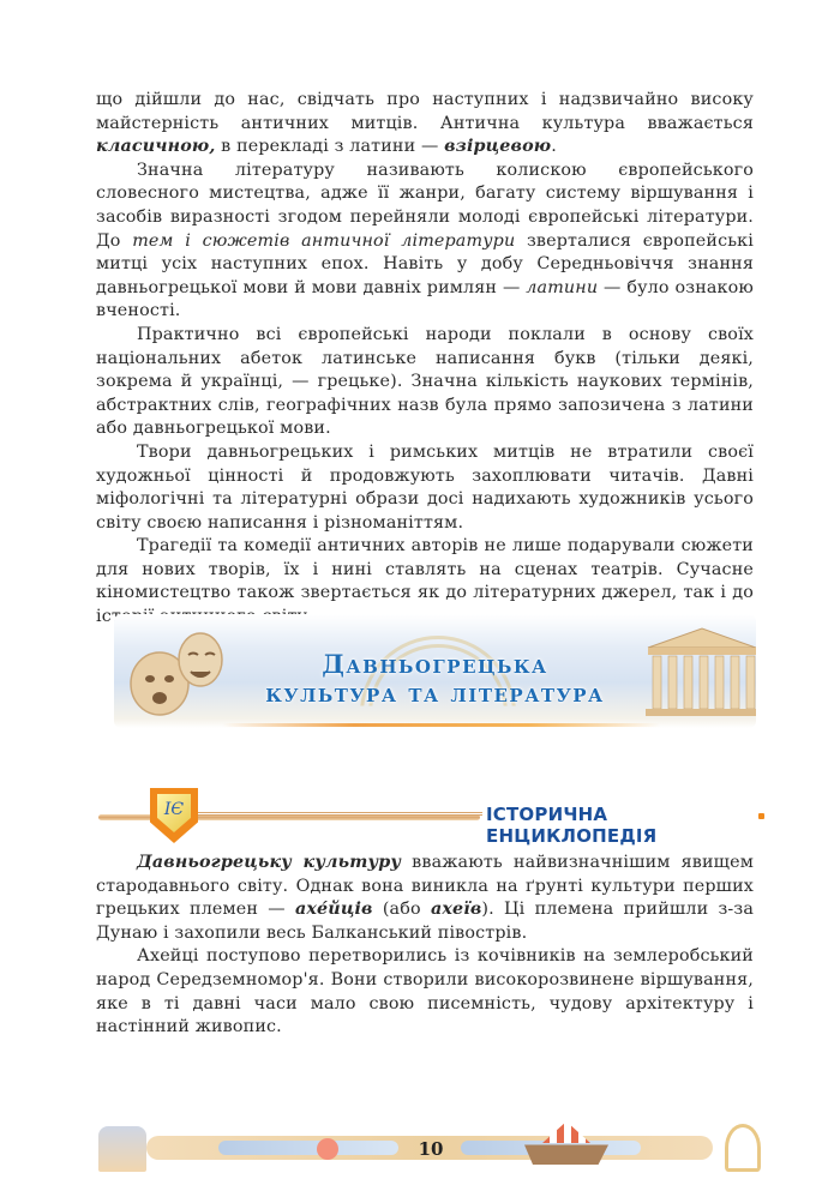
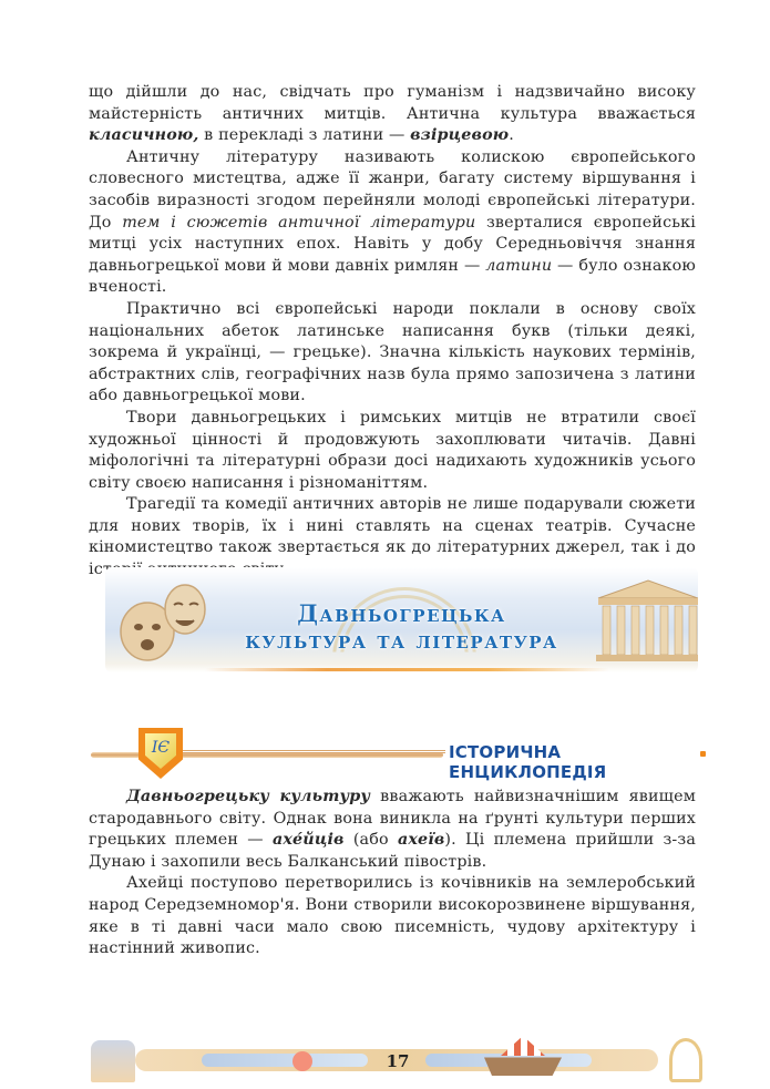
- що дійшли до нас, свідчать про наступних і надзвичайно високу майстерність античних митців. Антична культура вважається класичною, в перекладі з латини — взірцевою.
+ що дійшли до нас, свідчать про гуманізм і надзвичайно високу майстерність античних митців. Антична культура вважається класичною, в перекладі з латини — взірцевою.
- Значна літературу називають колискою європейського словесного мистецтва, адже її жанри, багату систему віршування і засобів виразності згодом перейняли молоді європейські літератури. До тем і сюжетів античної літератури зверталися європейські митці усіх наступних епох. Навіть у добу Середньовіччя знання давньогрецької мови й мови давніх римлян — латини — було ознакою вченості.
+ Античну літературу називають колискою європейського словесного мистецтва, адже її жанри, багату систему віршування і засобів виразності згодом перейняли молоді європейські літератури. До тем і сюжетів античної літератури зверталися європейські митці усіх наступних епох. Навіть у добу Середньовіччя знання давньогрецької мови й мови давніх римлян — латини — було ознакою вченості.
  Практично всі європейські народи поклали в основу своїх національних абеток латинське написання букв (тільки деякі, зокрема й українці, — грецьке). Значна кількість наукових термінів, абстрактних слів, географічних назв була прямо запозичена з латини або давньогрецької мови.
  Твори давньогрецьких і римських митців не втратили своєї художньої цінності й продовжують захоплювати читачів. Давні міфологічні та літературні образи досі надихають художників усього світу своєю написання і різноманіттям.
  Трагедії та комедії античних авторів не лише подарували сюжети для нових творів, їх і нині ставлять на сценах театрів. Сучасне кіномистецтво також звертається як до літературних джерел, так і до іс
  Давньогрецька
  культура та література
  ІЄ
  ІСТОРИЧНА ЕНЦИКЛОПЕДІЯ
  Давньогрецьку культуру вважають найвизначнішим явищем стародавнього світу. Однак вона виникла на ґрунті культури перших грецьких племен — ахе́йців (або ахеїв). Ці племена прийшли з-за Дунаю і захопили весь Балканський півострів.
  Ахейці поступово перетворились із кочівників на землеробський народ Середземномор'я. Вони створили високорозвинене віршування, яке в ті давні часи мало свою писемність, чудову архітектуру і настінний живопис.
- 10
+ 17
